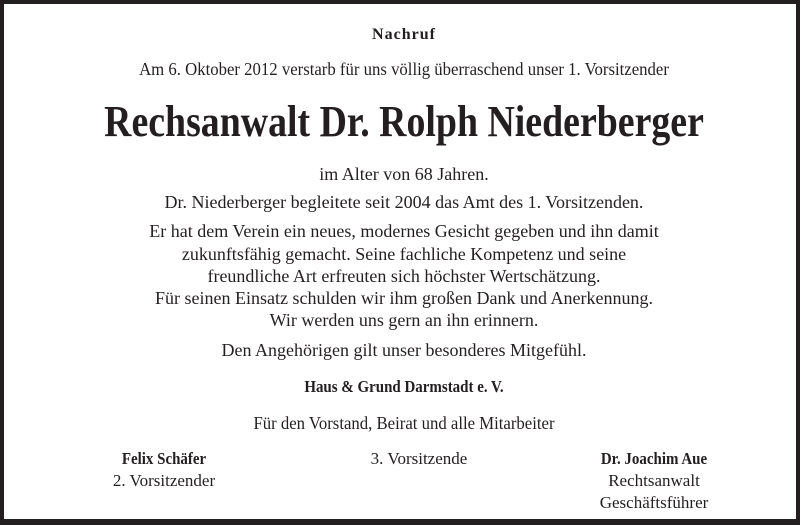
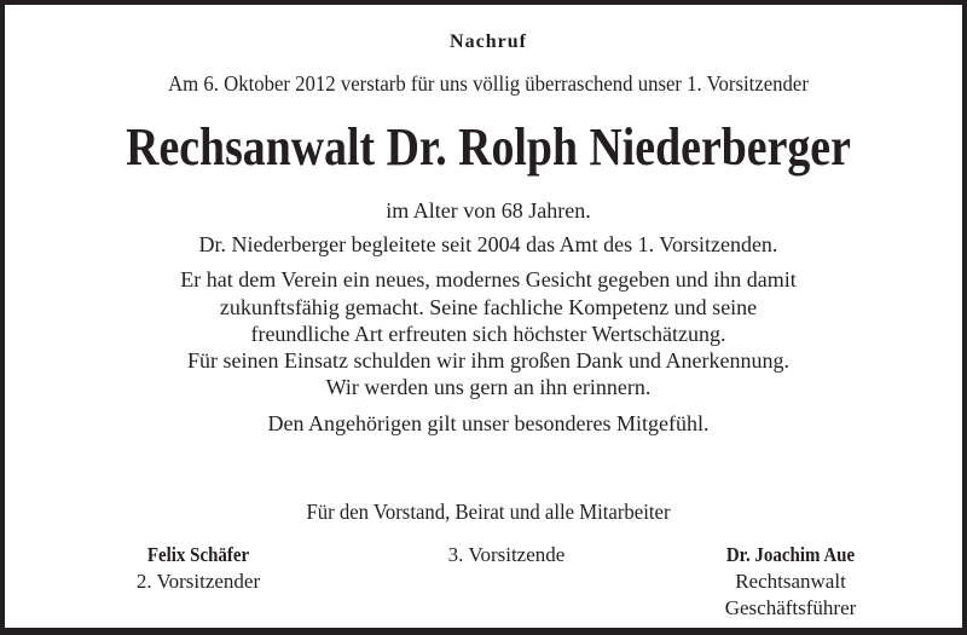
  Nachruf
  Am 6. Oktober 2012 verstarb für uns völlig überraschend unser 1. Vorsitzender
  Rechsanwalt Dr. Rolph Niederberger
  im Alter von 68 Jahren.
  Dr. Niederberger begleitete seit 2004 das Amt des 1. Vorsitzenden.
  Er hat dem Verein ein neues, modernes Gesicht gegeben und ihn damit
  zukunftsfähig gemacht. Seine fachliche Kompetenz und seine
  freundliche Art erfreuten sich höchster Wertschätzung.
  Für seinen Einsatz schulden wir ihm großen Dank und Anerkennung.
  Wir werden uns gern an ihn erinnern.
  Den Angehörigen gilt unser besonderes Mitgefühl.
- Haus & Grund Darmstadt e. V.
  Für den Vorstand, Beirat und alle Mitarbeiter
  Felix Schäfer
  2. Vorsitzender
  3. Vorsitzende
  Dr. Joachim Aue
  Rechtsanwalt
  Geschäftsführer
